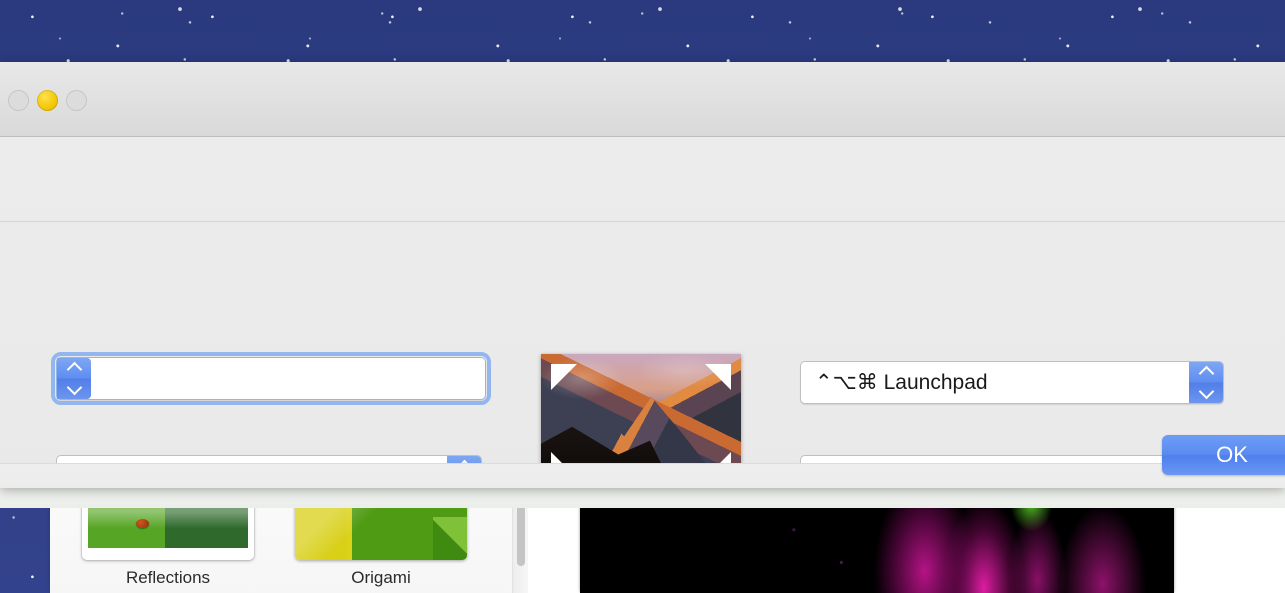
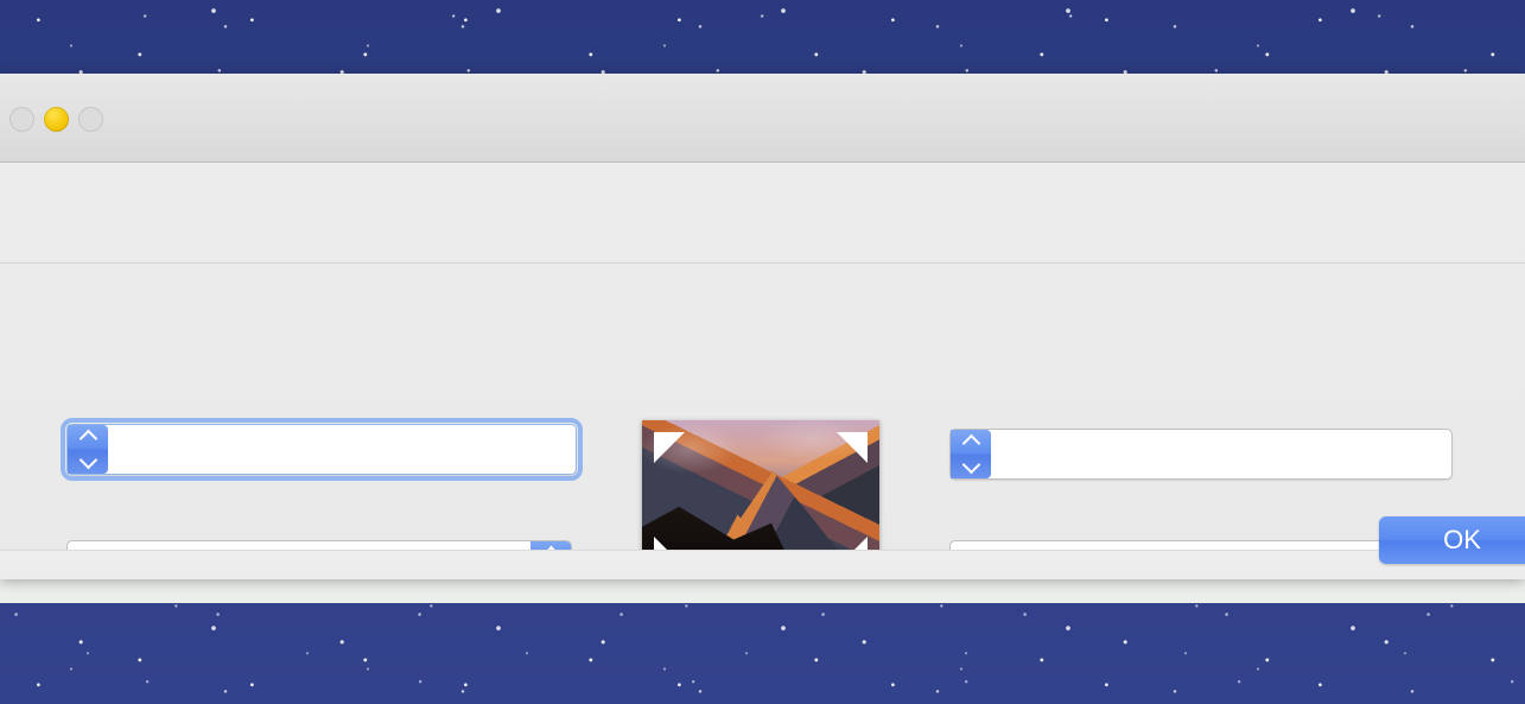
- Reflections
- Origami
- ⌃⌥⌘ Launchpad
  OK
